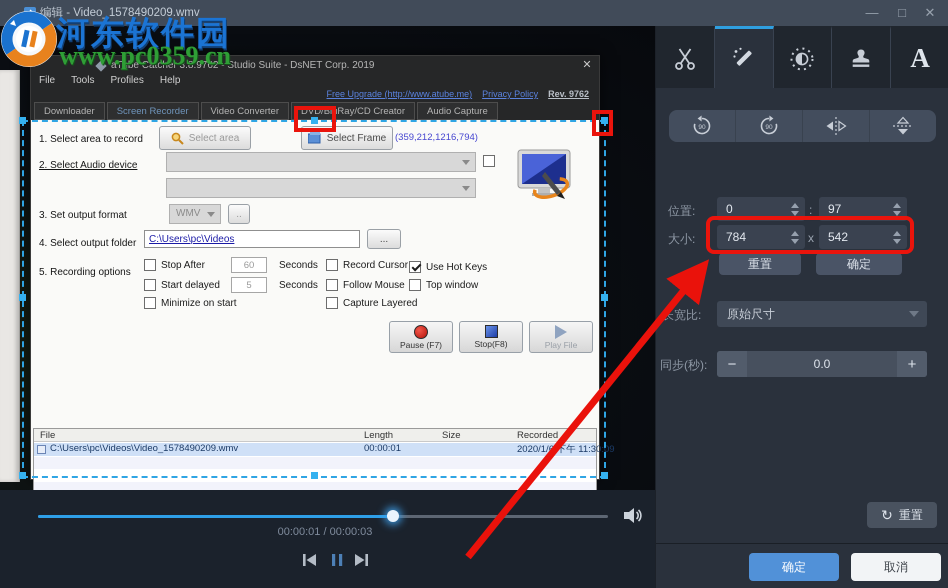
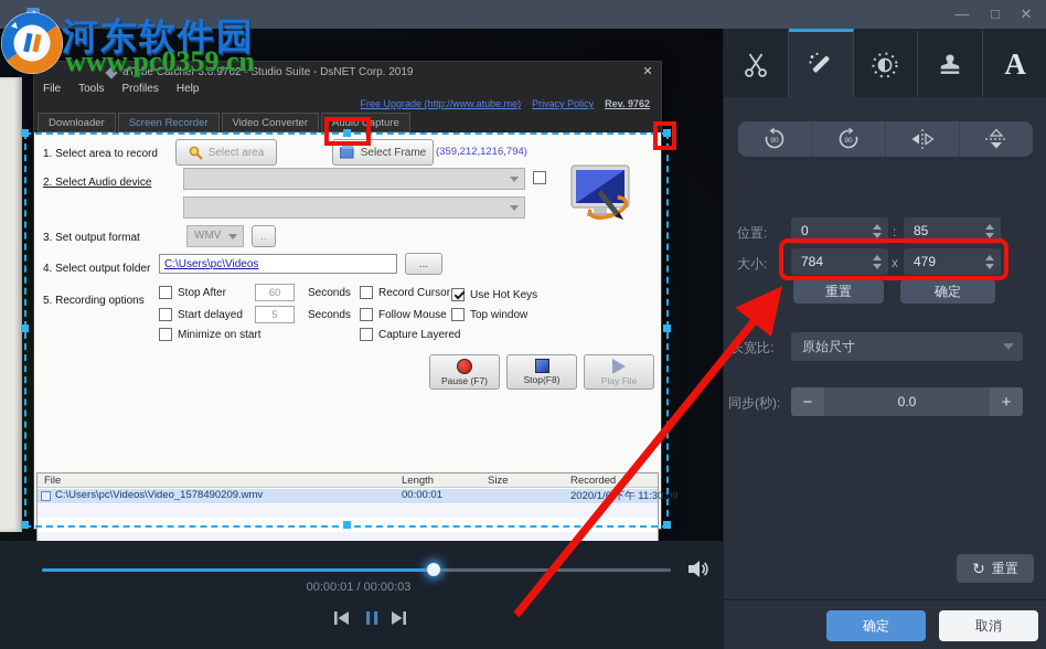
- 编辑 - Video_1578490209.wmv
  —
  □
  ✕
  aTube Catcher 3.8.9762 - Studio Suite - DsNET Corp. 2019
  ✕
  File
  Tools
  Profiles
  Help
  Free Upgrade (http://www.atube.me)
  Privacy Policy
  Rev. 9762
  Downloader
  Screen Recorder
  Video Converter
- DVD/BluRay/CD Creator
  Audio Capture
  1. Select area to record
  Select area
  Select Frame
  (359,212,1216,794)
  2. Select Audio device
  3. Set output format
  WMV
  ..
  4. Select output folder
  C:\Users\pc\Videos
  ...
  5. Recording options
  Stop After
  60
  Seconds
  Record Cursor
  Use Hot Keys
  Start delayed
  5
  Seconds
  Follow Mouse
  Top window
  Minimize on start
  Capture Layered
  Pause (F7)
  Stop(F8)
  Play File
  File
  Length
  Size
  Recorded
  C:\Users\pc\Videos\Video_1578490209.wmv
  00:00:01
  2020/1/ 下午 11:30:09
  00:00:01 / 00:00:03
  A
  位置:
  0
  :
- 97
+ 85
  大小:
  784
  x
- 542
+ 479
  重置
  确定
  宽比:
  原始尺寸
  同步(秒):
  −
  0.0
  +
  ↻
  重置
  确定
  取消
  河东软件园
  www.pc0359.cn
